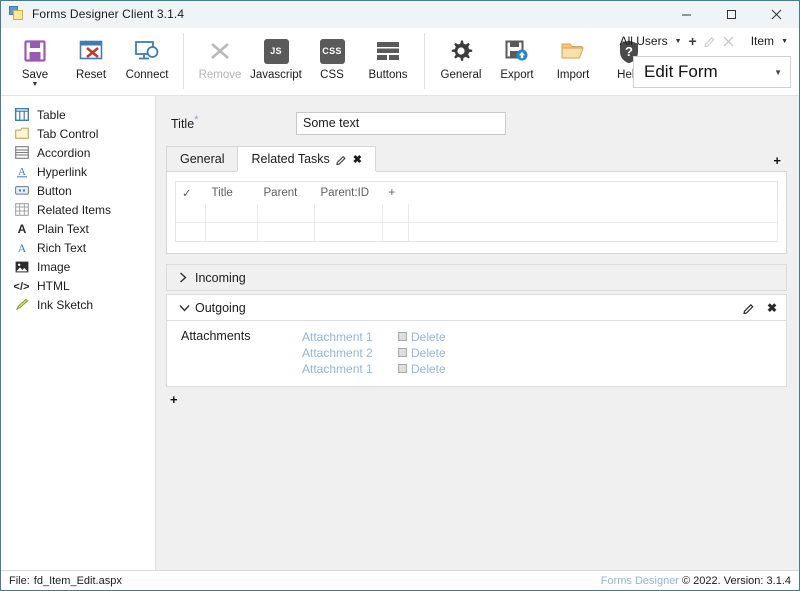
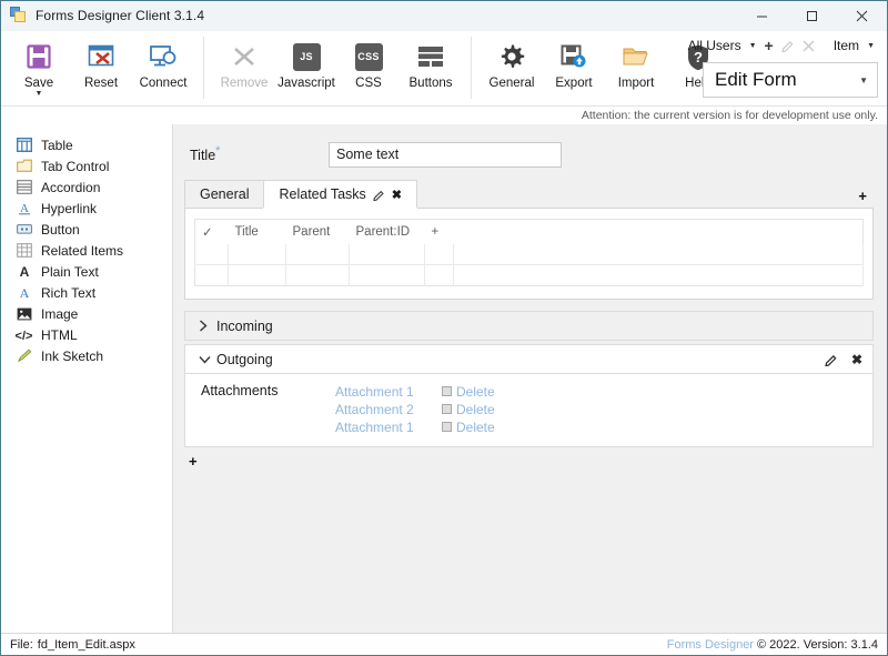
  Forms Designer Client 3.1.4
  Save
  Reset
  Connect
  Remove
  JS
  Javascript
  CSS
  CSS
  Buttons
  General
  Export
  Import
  ?
  All Users
  +
  Item
  Edit Form
  ▼
+ Attention: the current version is for development use only.
  Table
  Tab Control
  Accordion
  A
  Hyperlink
  Button
  Related Items
  A
  Plain Text
  A
  Rich Text
  Image
  </>
  HTML
  Ink Sketch
  Title*
  Some text
  General
  Related Tasks
  ✖
  +
  ✓	Title	Parent	Parent:ID	+
  Incoming
  Outgoing
  ✖
  Attachments
  Attachment 1
  Delete
  Attachment 2
  Delete
  Attachment 1
  Delete
  +
  File:
  fd_Item_Edit.aspx
  Forms Designer
  © 2022. Version: 3.1.4
